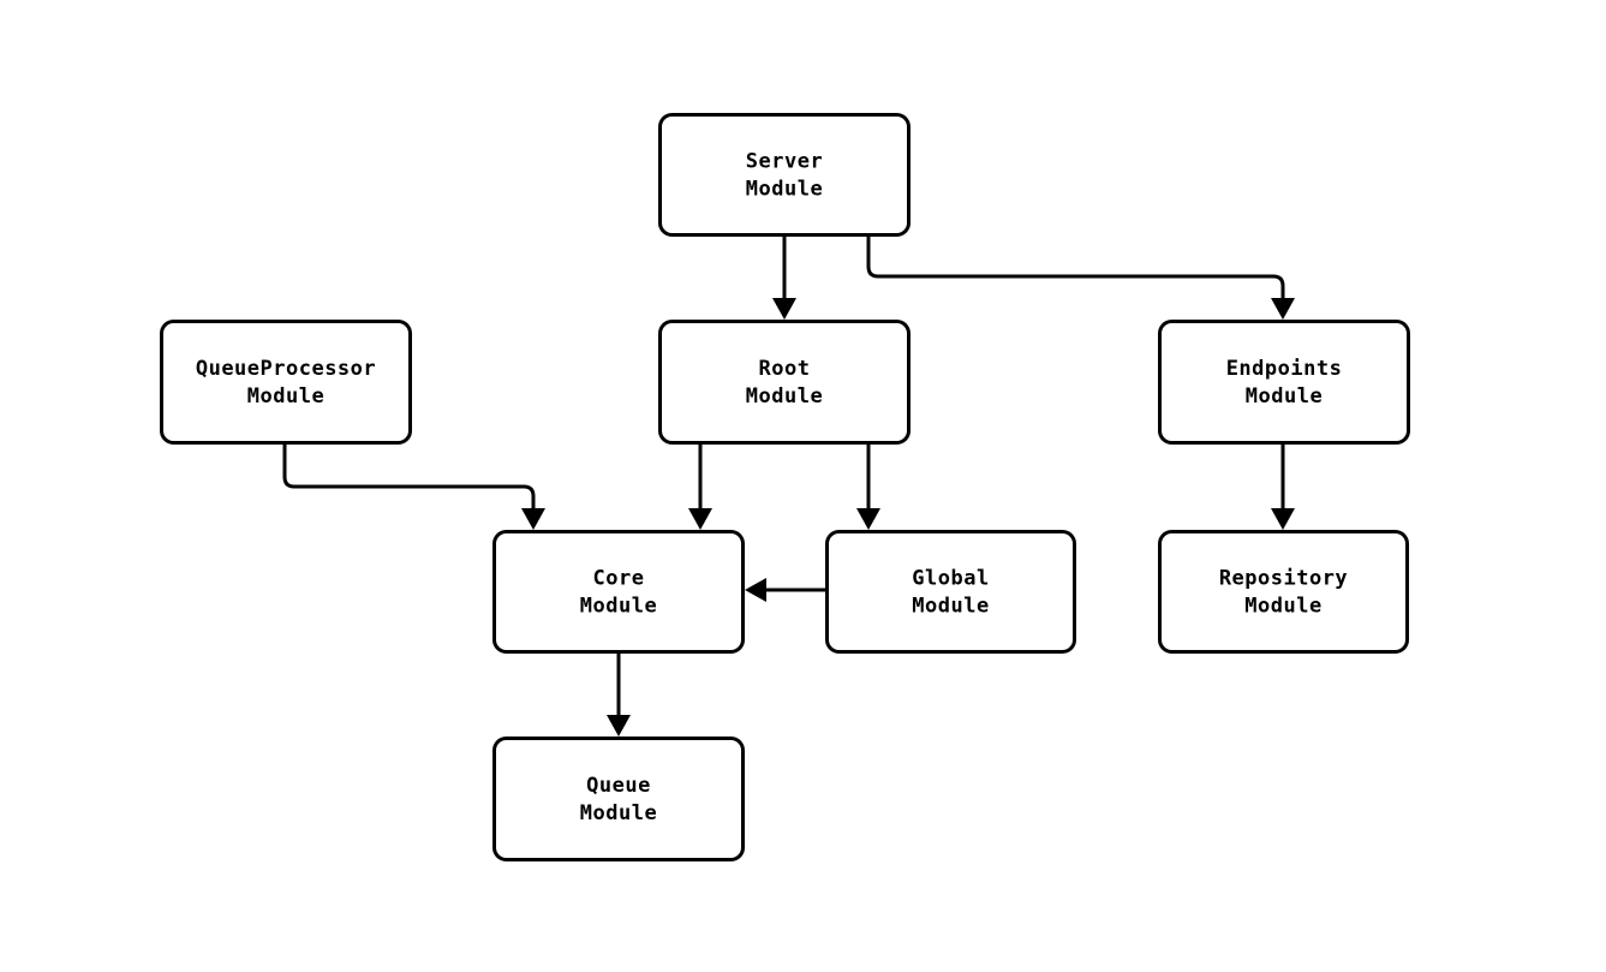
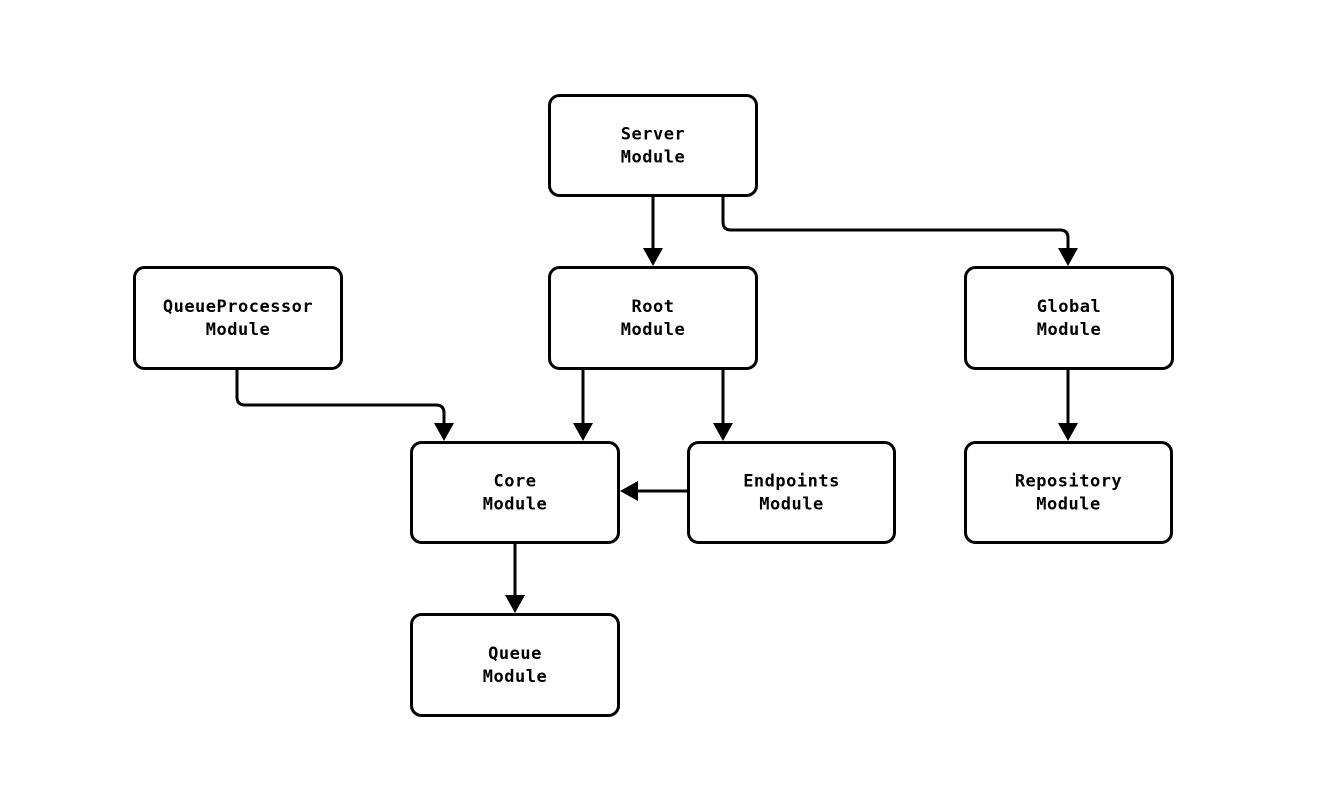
  Server
  Module
  QueueProcessor
  Module
  Root
  Module
- Endpoints
+ Global
  Module
  Core
  Module
- Global
+ Endpoints
  Module
  Repository
  Module
  Queue
  Module
